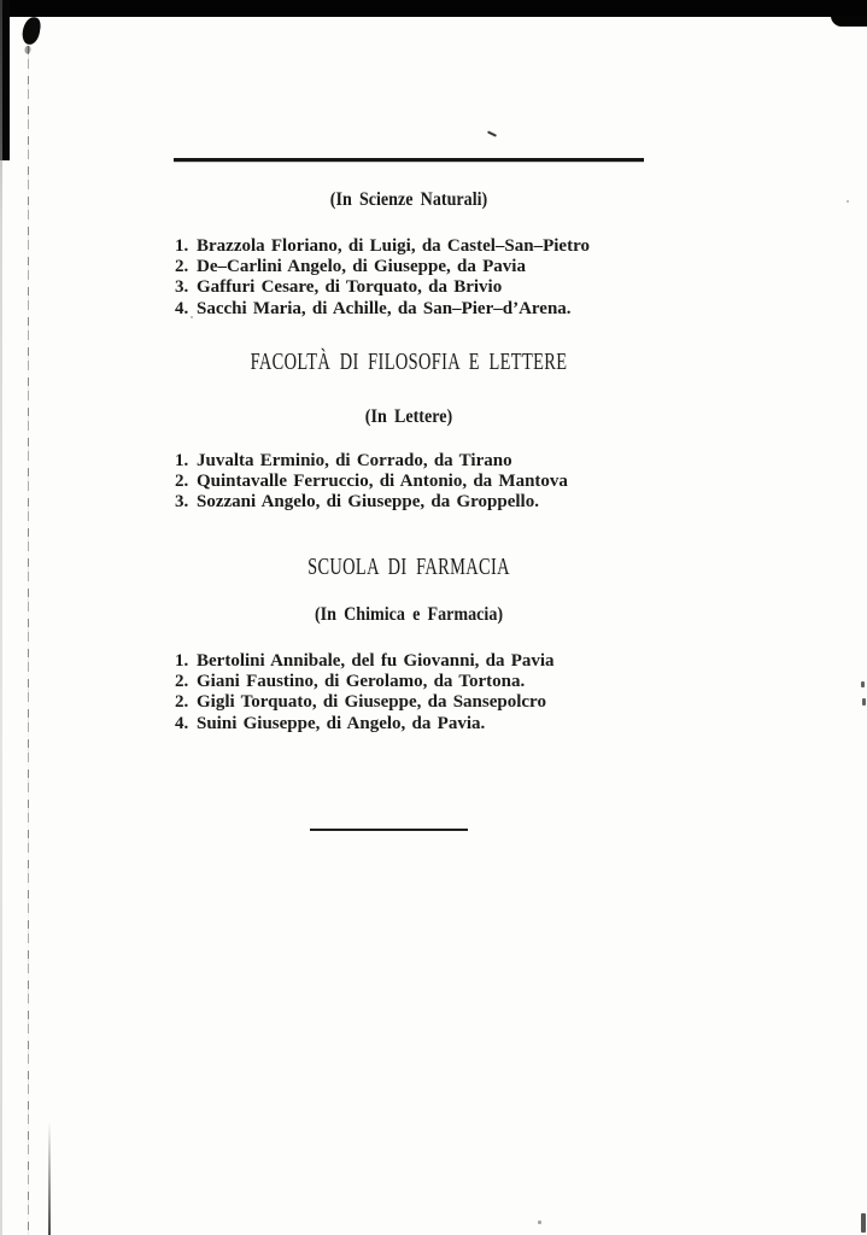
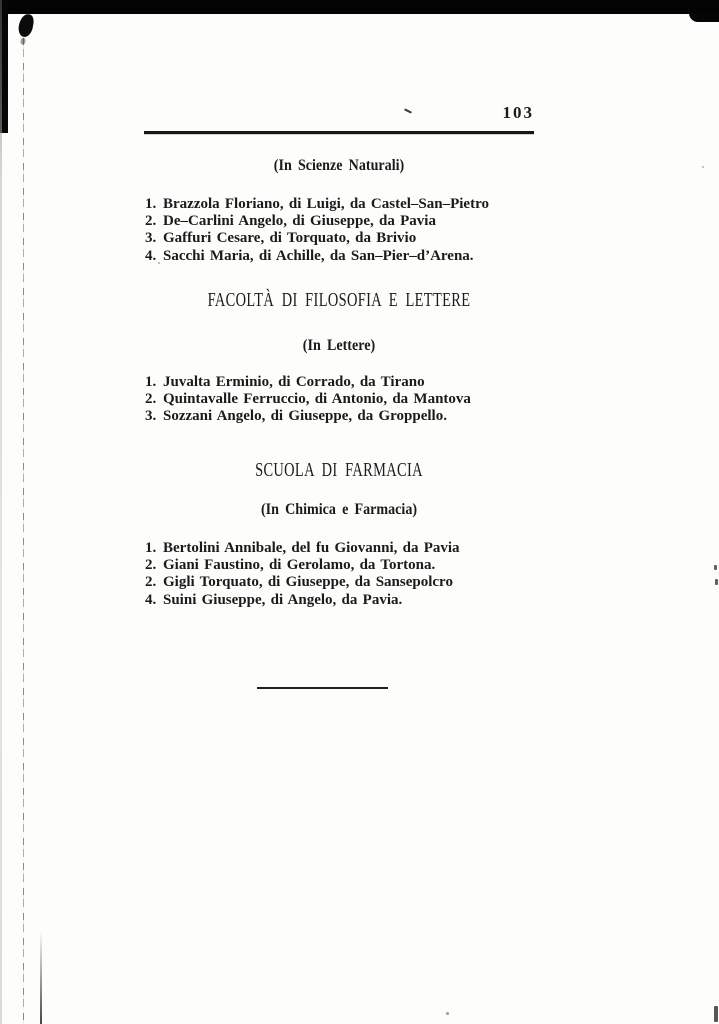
+ 103
  (In Scienze Naturali)
  1.
  Brazzola Floriano, di Luigi, da Castel–San–Pietro
  2.
  De–Carlini Angelo, di Giuseppe, da Pavia
  3.
  Gaffuri Cesare, di Torquato, da Brivio
  4.
  Sacchi Maria, di Achille, da San–Pier–d’Arena.
  FACOLTÀ DI FILOSOFIA E LETTERE
  (In Lettere)
  1.
  Juvalta Erminio, di Corrado, da Tirano
  2.
  Quintavalle Ferruccio, di Antonio, da Mantova
  3.
  Sozzani Angelo, di Giuseppe, da Groppello.
  SCUOLA DI FARMACIA
  (In Chimica e Farmacia)
  1.
  Bertolini Annibale, del fu Giovanni, da Pavia
  2.
  Giani Faustino, di Gerolamo, da Tortona.
  2.
  Gigli Torquato, di Giuseppe, da Sansepolcro
  4.
  Suini Giuseppe, di Angelo, da Pavia.
